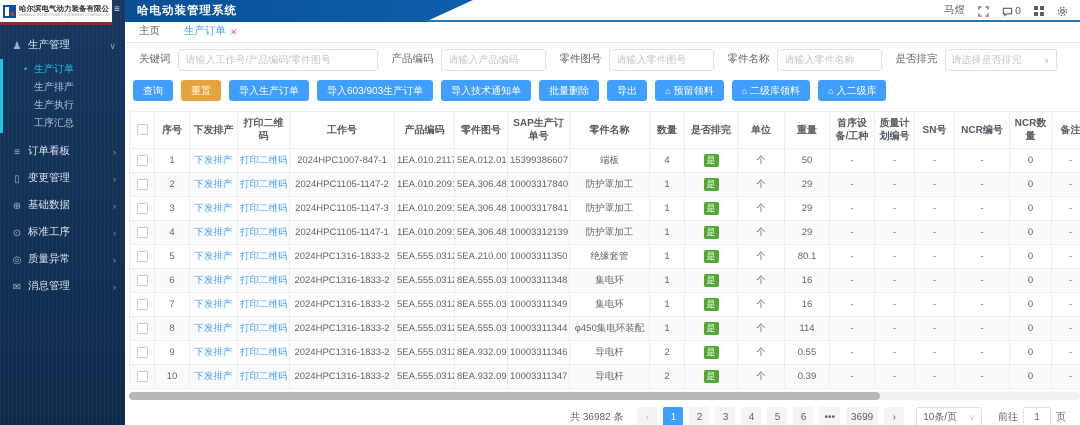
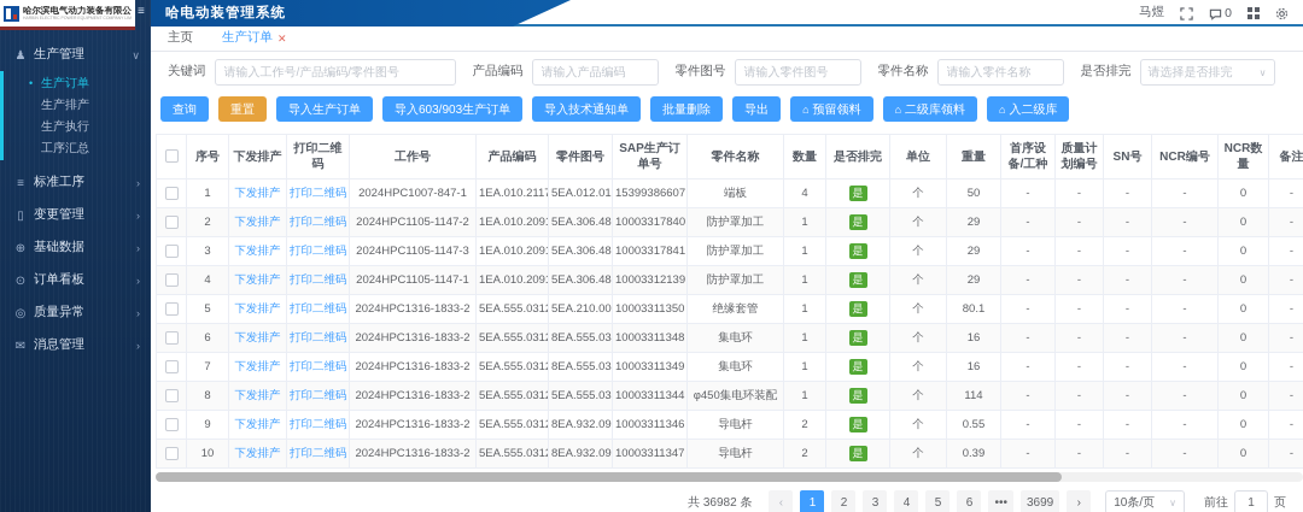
  哈尔滨电气动力装备有限公
  ≡
  ♟
  生产管理
  ∨
  •
  生产订单
  生产排产
  生产执行
  工序汇总
  ≡
- 订单看板
+ 标准工序
  ›
  ▯
  变更管理
  ›
  ⊕
  基础数据
  ›
  ⊙
- 标准工序
+ 订单看板
  ›
  ◎
  质量异常
  ›
  ✉
  消息管理
  ›
  哈电动装管理系统
  马煜
  0
  主页
  生产订单
  ✕
  关键词
  请输入工作号/产品编码/零件图号
  产品编码
  请输入产品编码
  零件图号
  请输入零件图号
  零件名称
  请输入零件名称
  是否排完
  请选择是否排完
  ∨
  查询
  重置
  导入生产订单
  导入603/903生产订单
  导入技术通知单
  批量删除
  导出
  ⌂
  预留领料
  ⌂
  二级库领料
  ⌂
  入二级库
  	序号	下发排产	打印二维码	工作号	产品编码	零件图号	SAP生产订单号	零件名称	数量	是否排完	单位	重量	首序设备/工种	质量计划编号	SN号	NCR编号	NCR数量	备注
  	1	下发排产	打印二维码	2024HPC1007-847-1	1EA.010.2117	5EA.012.01	15399386607	端板	4	是	个	50	-	-	-	-	0	-
  	2	下发排产	打印二维码	2024HPC1105-1147-2	1EA.010.209	5EA.306.48	10003317840	防护罩加工	1	是	个	29	-	-	-	-	0	-
  	3	下发排产	打印二维码	2024HPC1105-1147-3	1EA.010.209	5EA.306.48	10003317841	防护罩加工	1	是	个	29	-	-	-	-	0	-
  	4	下发排产	打印二维码	2024HPC1105-1147-1	1EA.010.209	5EA.306.48	10003312139	防护罩加工	1	是	个	29	-	-	-	-	0	-
  	5	下发排产	打印二维码	2024HPC1316-1833-2	5EA.555.031	5EA.210.00	10003311350	绝缘套管	1	是	个	80.1	-	-	-	-	0	-
  	6	下发排产	打印二维码	2024HPC1316-1833-2	5EA.555.031	8EA.555.03	10003311348	集电环	1	是	个	16	-	-	-	-	0	-
  	7	下发排产	打印二维码	2024HPC1316-1833-2	5EA.555.031	8EA.555.03	10003311349	集电环	1	是	个	16	-	-	-	-	0	-
  	8	下发排产	打印二维码	2024HPC1316-1833-2	5EA.555.031	5EA.555.03	10003311344	φ450集电环装配	1	是	个	114	-	-	-	-	0	-
  	9	下发排产	打印二维码	2024HPC1316-1833-2	5EA.555.031	8EA.932.09	10003311346	导电杆	2	是	个	0.55	-	-	-	-	0	-
  	10	下发排产	打印二维码	2024HPC1316-1833-2	5EA.555.031	8EA.932.09	10003311347	导电杆	2	是	个	0.39	-	-	-	-	0	-
  共 36982 条
  ‹
  1
  2
  3
  4
  5
  6
  •••
  3699
  ›
  10条/页
  ∨
  前往
  1
  页
